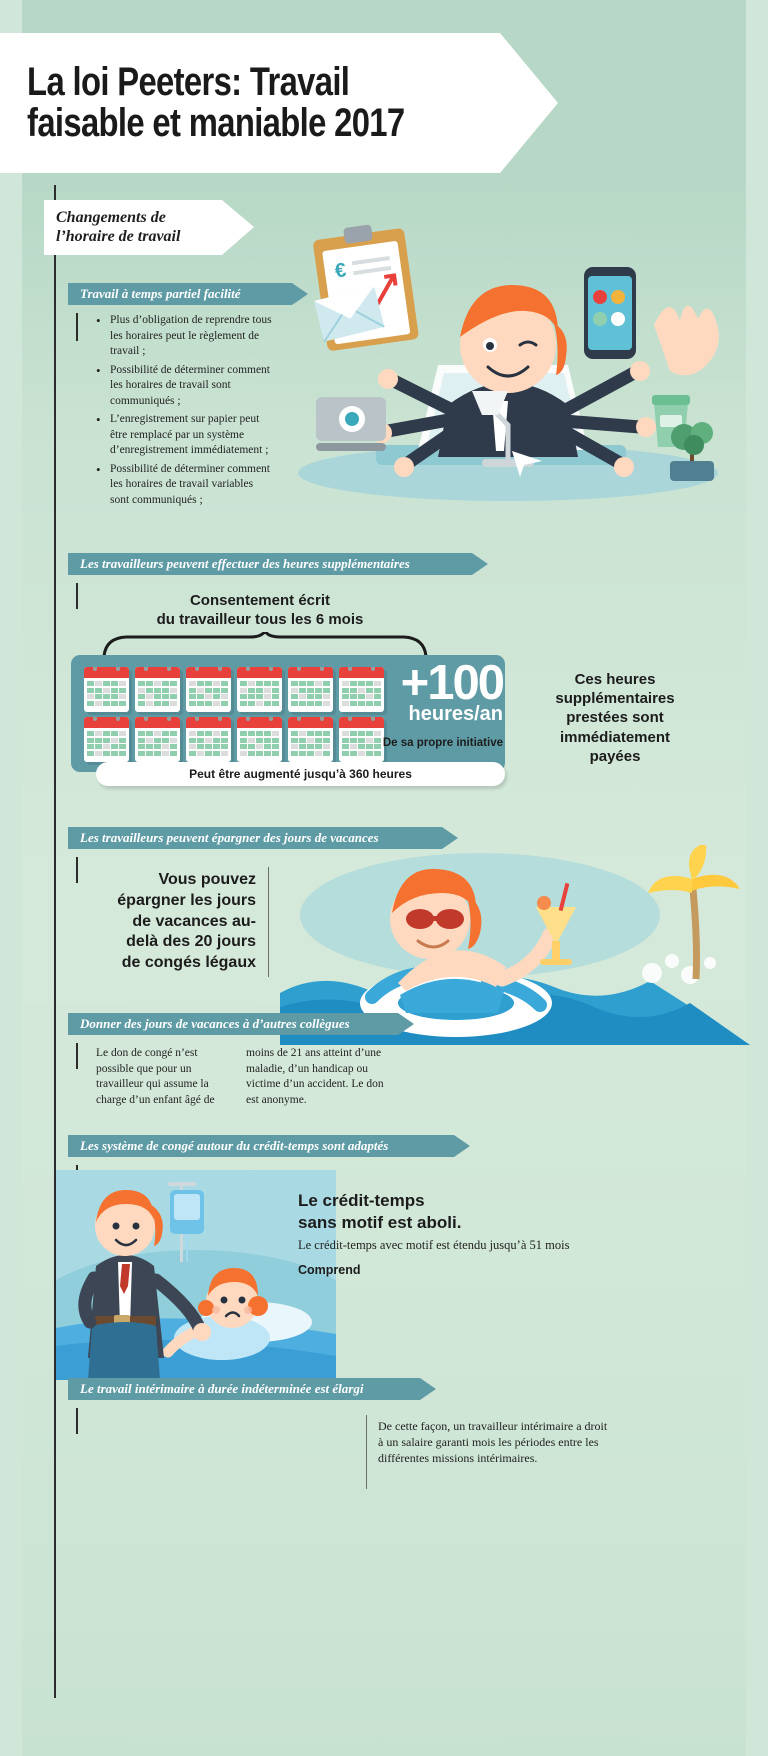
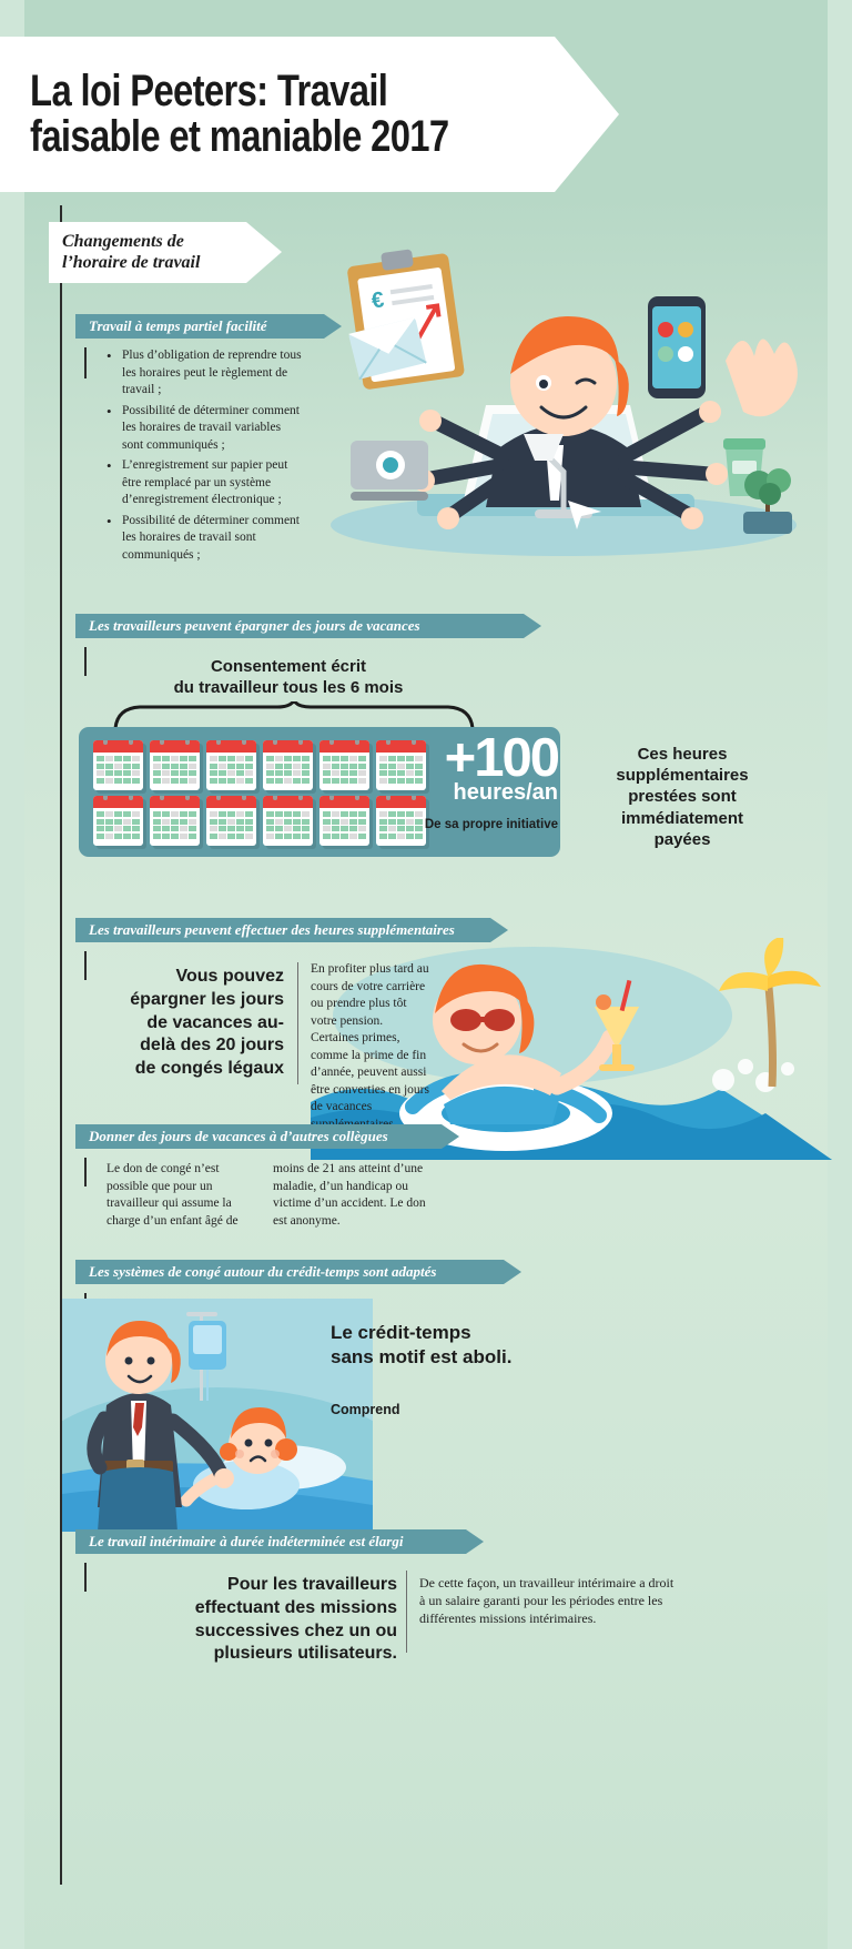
  La loi Peeters: Travail
  faisable et maniable 2017
  Changements de
  l’horaire de travail
  Travail à temps partiel facilité
  Plus d’obligation de reprendre tous les horaires peut le règlement de travail ;
- Possibilité de déterminer comment les horaires de travail sont communiqués ;
+ Possibilité de déterminer comment les horaires de travail variables sont communiqués ;
- L’enregistrement sur papier peut être remplacé par un système d’enregistrement immédiatement ;
+ L’enregistrement sur papier peut être remplacé par un système d’enregistrement électronique ;
- Possibilité de déterminer comment les horaires de travail variables sont communiqués ;
+ Possibilité de déterminer comment les horaires de travail sont communiqués ;
- Les travailleurs peuvent effectuer des heures supplémentaires
+ Les travailleurs peuvent épargner des jours de vacances
  Consentement écrit
  du travailleur tous les 6 mois
  +100
  heures/an
  De sa propre initiative
- Peut être augmenté jusqu’à 360 heures
  Ces heures
  supplémentaires
  prestées sont
  immédiatement
  payées
- Les travailleurs peuvent épargner des jours de vacances
+ Les travailleurs peuvent effectuer des heures supplémentaires
  Vous pouvez
  épargner les jours
  de vacances au-
  delà des 20 jours
  de congés légaux
+ En profiter plus tard au cours de votre carrière ou prendre plus tôt votre pension. Certaines primes, comme la prime de fin d’année, peuvent aussi être converties en jours de vacances supplémentaires.
  Donner des jours de vacances à d’autres collègues
  Le don de congé n’est possible que pour un travailleur qui assume la charge d’un enfant âgé de
  moins de 21 ans atteint d’une maladie, d’un handicap ou victime d’un accident. Le don est anonyme.
- Les système de congé autour du crédit-temps sont adaptés
+ Les systèmes de congé autour du crédit-temps sont adaptés
  Le crédit-temps
  sans motif est aboli.
- Le crédit-temps avec motif est étendu jusqu’à 51 mois
  Comprend
  Le travail intérimaire à durée indéterminée est élargi
+ Pour les travailleurs
+ effectuant des missions
+ successives chez un ou
+ plusieurs utilisateurs.
- De cette façon, un travailleur intérimaire a droit à un salaire garanti mois les périodes entre les différentes missions intérimaires.
+ De cette façon, un travailleur intérimaire a droit à un salaire garanti pour les périodes entre les différentes missions intérimaires.
